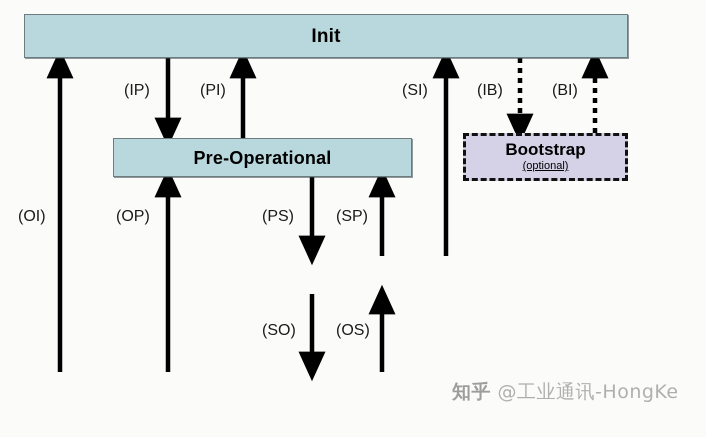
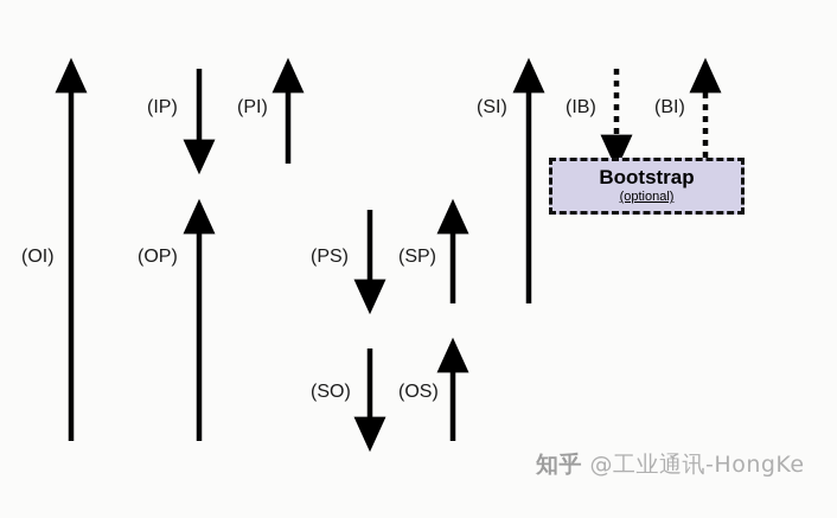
- Init
- Pre-Operational
  Bootstrap
  (optional)
  (OI)
  (IP)
  (PI)
  (SI)
  (IB)
  (BI)
  (OP)
  (PS)
  (SP)
  (SO)
  (OS)
  知乎 @工业通讯-HongKe
